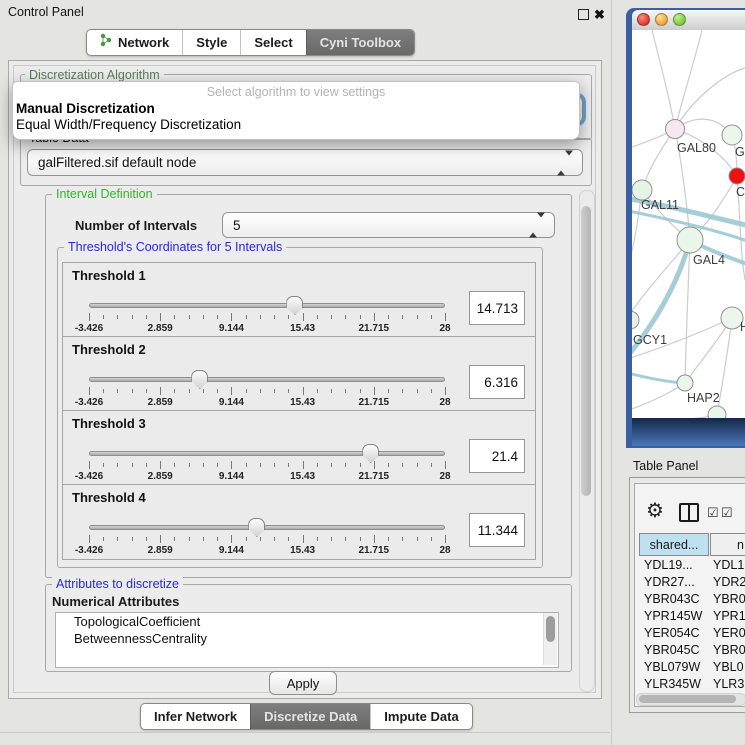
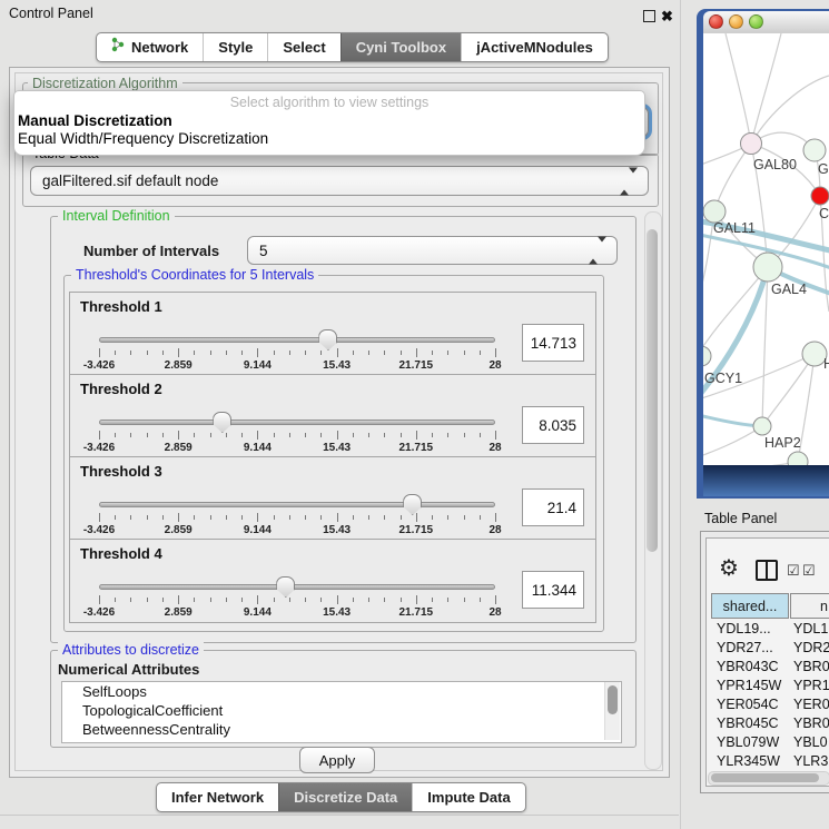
  Control Panel
  ✖
  Network
  Style
  Select
  Cyni Toolbox
+ jActiveMNodules
  Discretization Algorithm
  galFiltered.sif default node
  Select algorithm to view settings
  Manual Discretization
  Equal Width/Frequency Discretization
  Interval Definition
  Number of Intervals
  5
  Threshold's Coordinates for 5 Intervals
  Threshold 1
  -3.426
  2.859
  9.144
  15.43
  21.715
  28
  14.713
  Threshold 2
  -3.426
  2.859
  9.144
  15.43
  21.715
  28
- 6.316
+ 8.035
  Threshold 3
  -3.426
  2.859
  9.144
  15.43
  21.715
  28
  21.4
  Threshold 4
  -3.426
  2.859
  9.144
  15.43
  21.715
  28
  11.344
  Attributes to discretize
  Numerical Attributes
+ SelfLoops
  TopologicalCoefficient
  BetweennessCentrality
  Apply
  Infer Network
  Discretize Data
  Impute Data
  GAL80
  G
  C
  GAL11
  GAL4
  GCY1
  HAP2
  Table Panel
  ⚙
  ☑
  ☑
  shared...
  n
  YDL19...
  YDL1
  YDR27...
  YDR2
  YBR043C
  YBR0
  YPR145W
  YPR1
  YER054C
  YER0
  YBR045C
  YBR0
  YBL079W
  YBL0
  YLR345W
  YLR3
